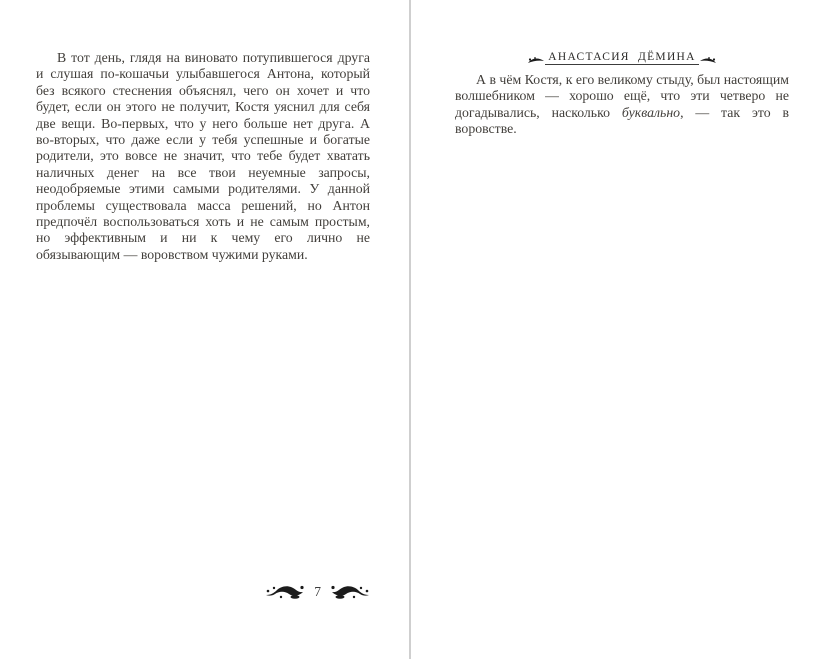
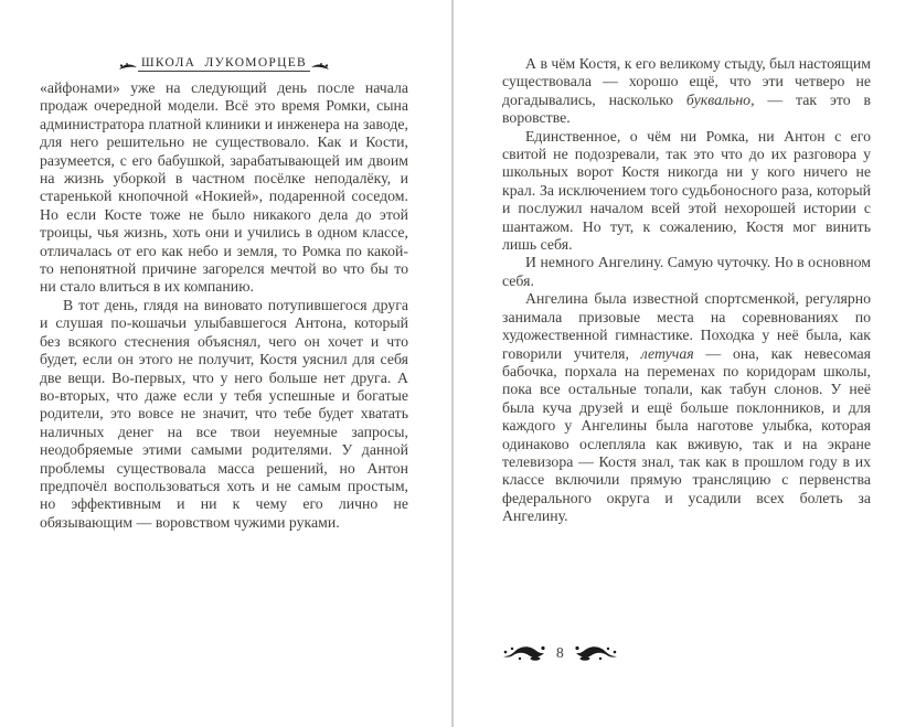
+ ШКОЛА ЛУКОМОРЦЕВ
+ «айфонами» уже на следующий день после начала продаж очередной модели. Всё это время Ромки, сына администратора платной клиники и инженера на заводе, для него решительно не существовало. Как и Кости, разумеется, с его бабушкой, зарабатывающей им двоим на жизнь уборкой в частном посёлке неподалёку, и старенькой кнопочной «Нокией», подаренной соседом. Но если Косте тоже не было никакого дела до этой троицы, чья жизнь, хоть они и учились в одном классе, отличалась от его как небо и земля, то Ромка по какой-то непонятной причине загорелся мечтой во что бы то ни стало влиться в их компанию.
  В тот день, глядя на виновато потупившегося друга и слушая по-кошачьи улыбавшегося Антона, который без всякого стеснения объяснял, чего он хочет и что будет, если он этого не получит, Костя уяснил для себя две вещи. Во-первых, что у него больше нет друга. А во-вторых, что даже если у тебя успешные и богатые родители, это вовсе не значит, что тебе будет хватать наличных денег на все твои неуемные запросы, неодобряемые этими самыми родителями. У данной проблемы существовала масса решений, но Антон предпочёл воспользоваться хоть и не самым простым, но эффективным и ни к чему его лично не обязывающим — воровством чужими руками.
- 7
- АНАСТАСИЯ ДЁМИНА
- А в чём Костя, к его великому стыду, был настоящим волшебником — хорошо ещё, что эти четверо не догадывались, насколько буквально, — так это в воровстве.
+ А в чём Костя, к его великому стыду, был настоящим существовала — хорошо ещё, что эти четверо не догадывались, насколько буквально, — так это в воровстве.
+ Единственное, о чём ни Ромка, ни Антон с его свитой не подозревали, так это что до их разговора у школьных ворот Костя никогда ни у кого ничего не крал. За исключением того судьбоносного раза, который и послужил началом всей этой нехорошей истории с шантажом. Но тут, к сожалению, Костя мог винить лишь себя.
+ И немного Ангелину. Самую чуточку. Но в основном себя.
+ Ангелина была известной спортсменкой, регулярно занимала призовые места на соревнованиях по художественной гимнастике. Походка у неё была, как говорили учителя, летучая — она, как невесомая бабочка, порхала на переменах по коридорам школы, пока все остальные топали, как табун слонов. У неё была куча друзей и ещё больше поклонников, и для каждого у Ангелины была наготове улыбка, которая одинаково ослепляла как вживую, так и на экране телевизора — Костя знал, так как в прошлом году в их классе включили прямую трансляцию с первенства федерального округа и усадили всех болеть за Ангелину.
+ 8
